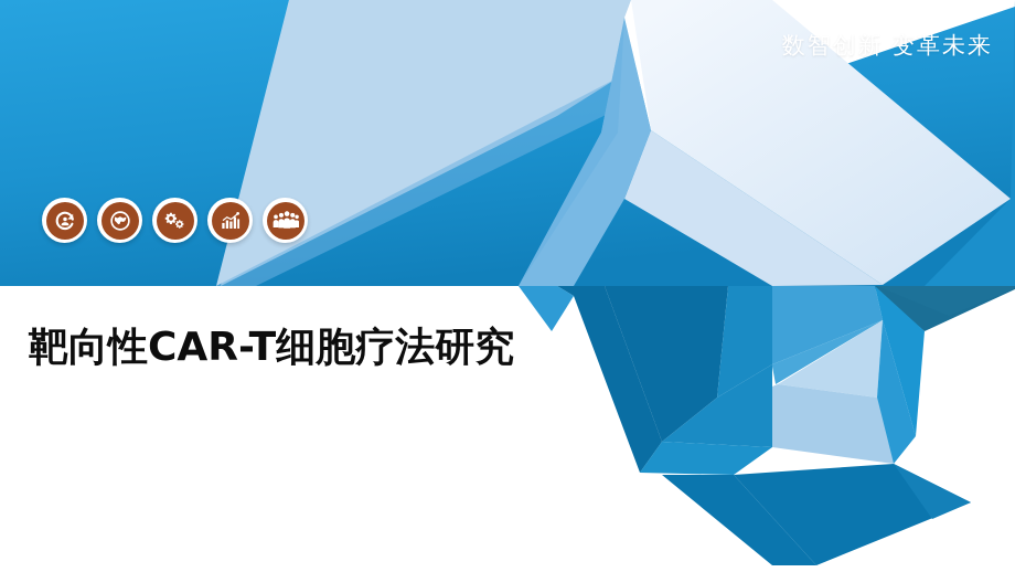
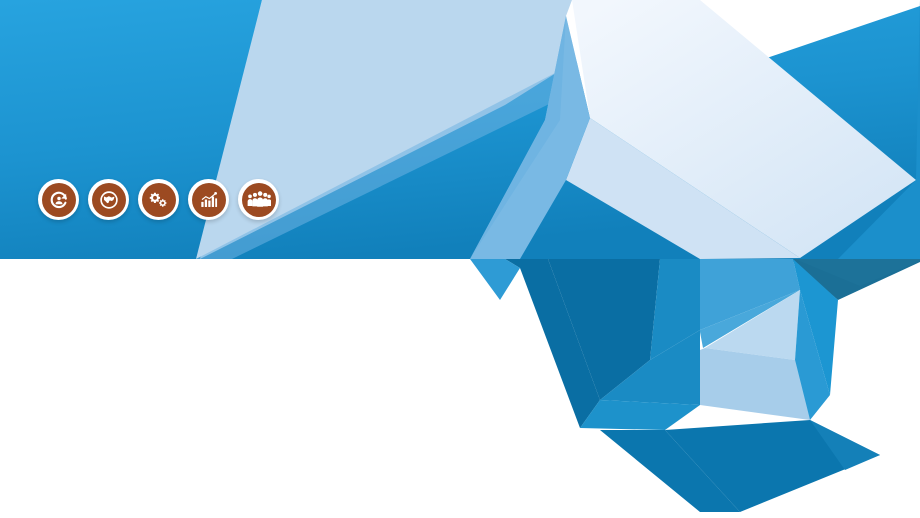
- 数智创新 变革未来
- 靶向性CAR-T细胞疗法研究
